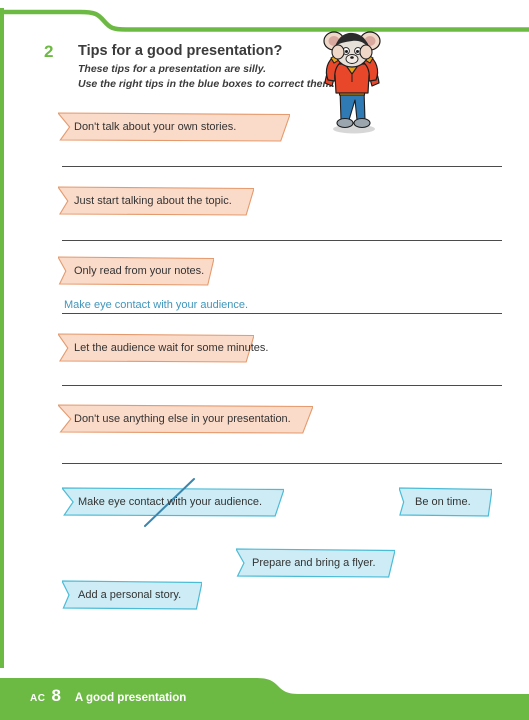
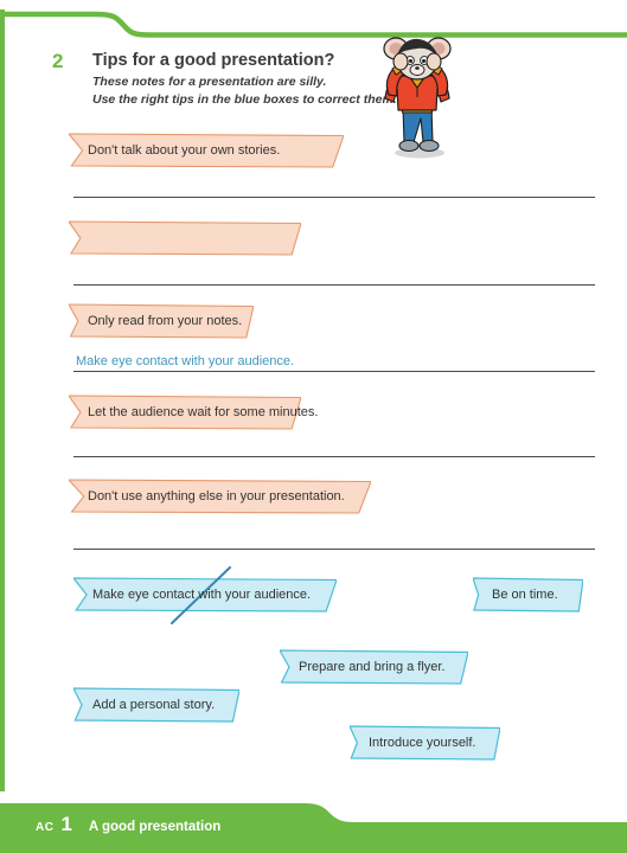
  2
  Tips for a good presentation?
- These tips for a presentation are silly.
+ These notes for a presentation are silly.
  Use the right tips in the blue boxes to correct the.
  Don't talk about your own stories.
- Just start talking about the topic.
  Only read from your notes.
  Let the audience wait for some minutes.
  Don't use anything else in your presentation.
  Make eye contact with your audience.
  Make eye contact with your audience.
  Be on time.
  Prepare and bring a flyer.
  Add a personal story.
+ Introduce yourself.
  AC
- 8
+ 1
  A good presentation
